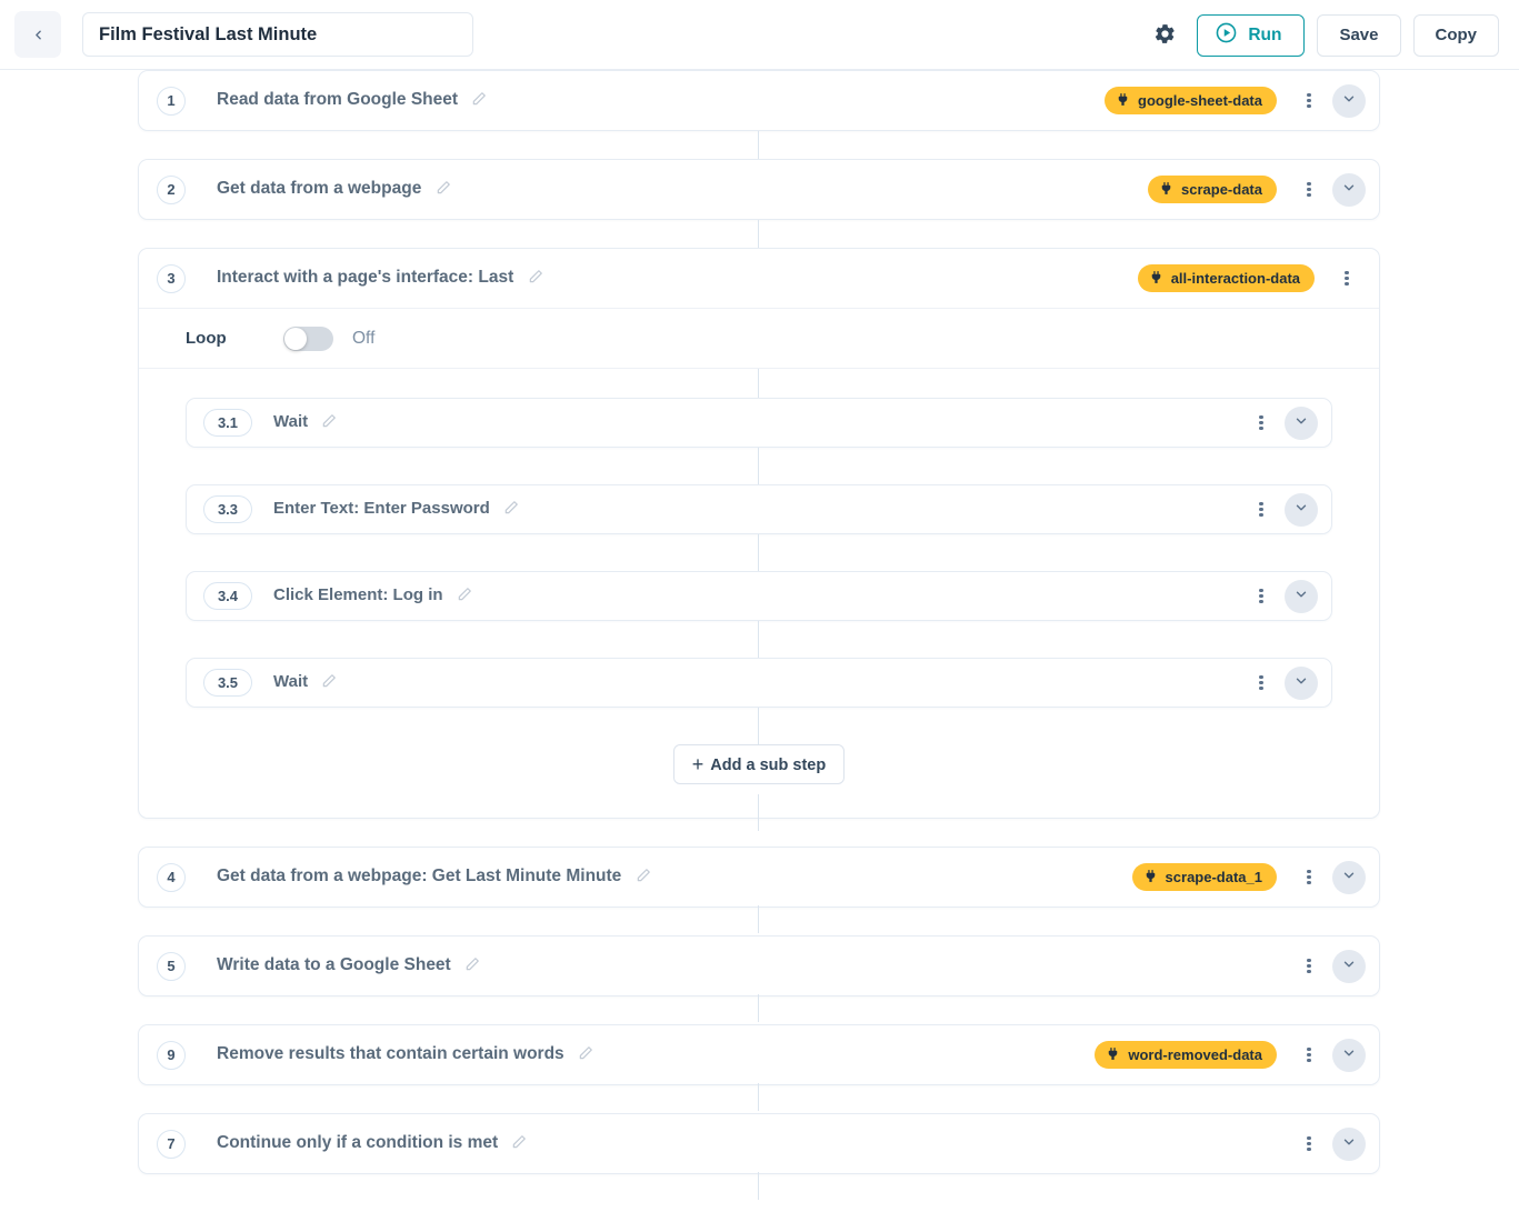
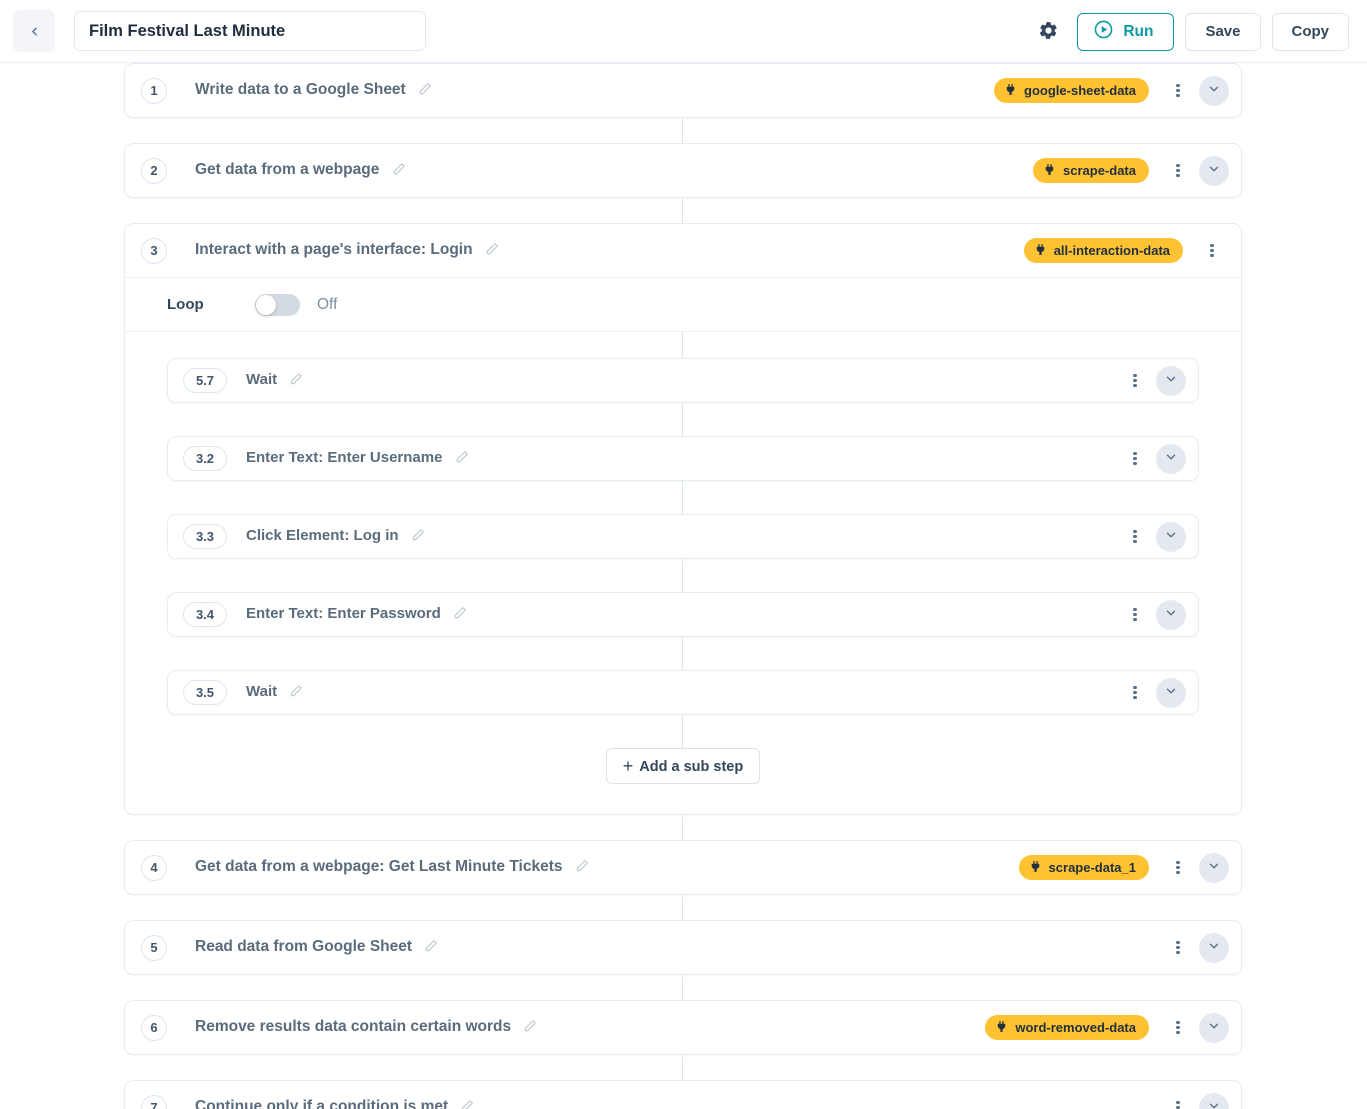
  Film Festival Last Minute
  Run
  Save
  Copy
  1
- Read data from Google Sheet
+ Write data to a Google Sheet
  google-sheet-data
  2
  Get data from a webpage
  scrape-data
  3
- Interact with a page's interface: Last
+ Interact with a page's interface: Login
  all-interaction-data
  Loop
  Off
- 3.1
+ 5.7
  Wait
+ 3.2
+ Enter Text: Enter Username
  3.3
- Enter Text: Enter Password
+ Click Element: Log in
  3.4
- Click Element: Log in
+ Enter Text: Enter Password
  3.5
  Wait
  + Add a sub step
  4
- Get data from a webpage: Get Last Minute Minute
+ Get data from a webpage: Get Last Minute Tickets
  scrape-data_1
  5
- Write data to a Google Sheet
+ Read data from Google Sheet
- 9
+ 6
- Remove results that contain certain words
+ Remove results data contain certain words
  word-removed-data
  7
  Continue only if a condition is met
